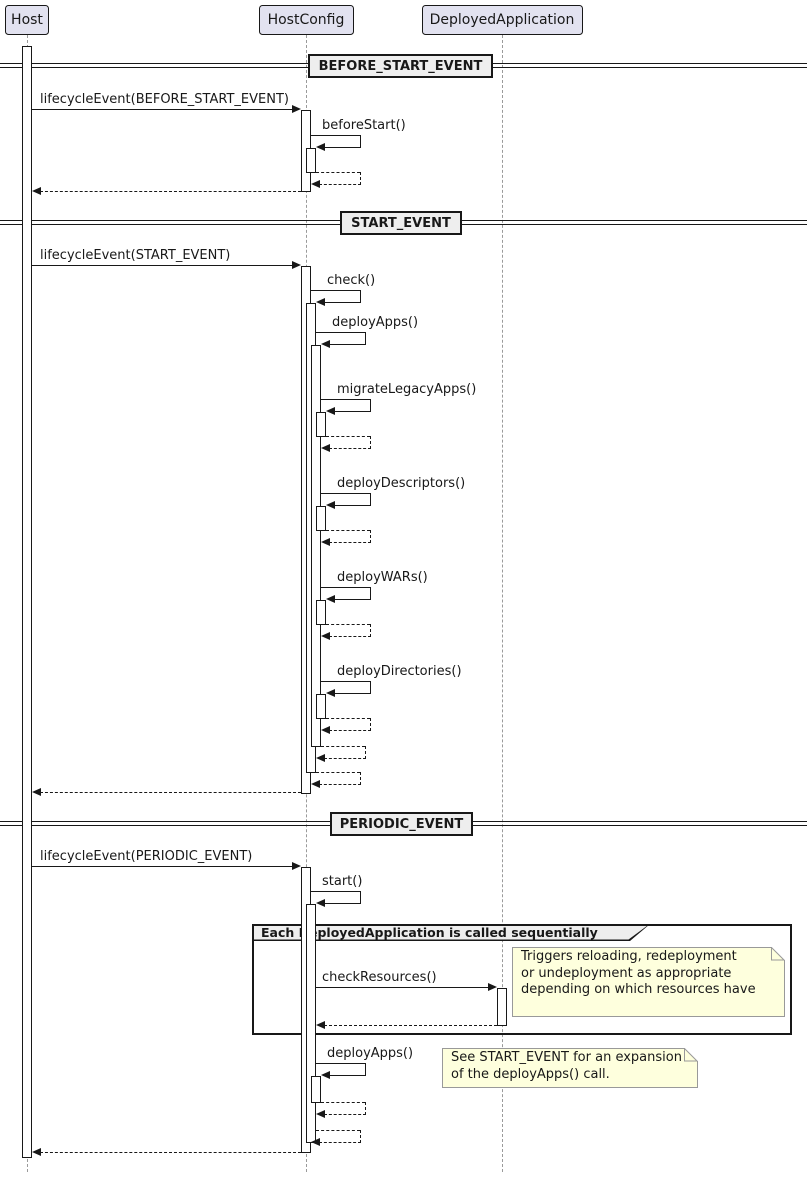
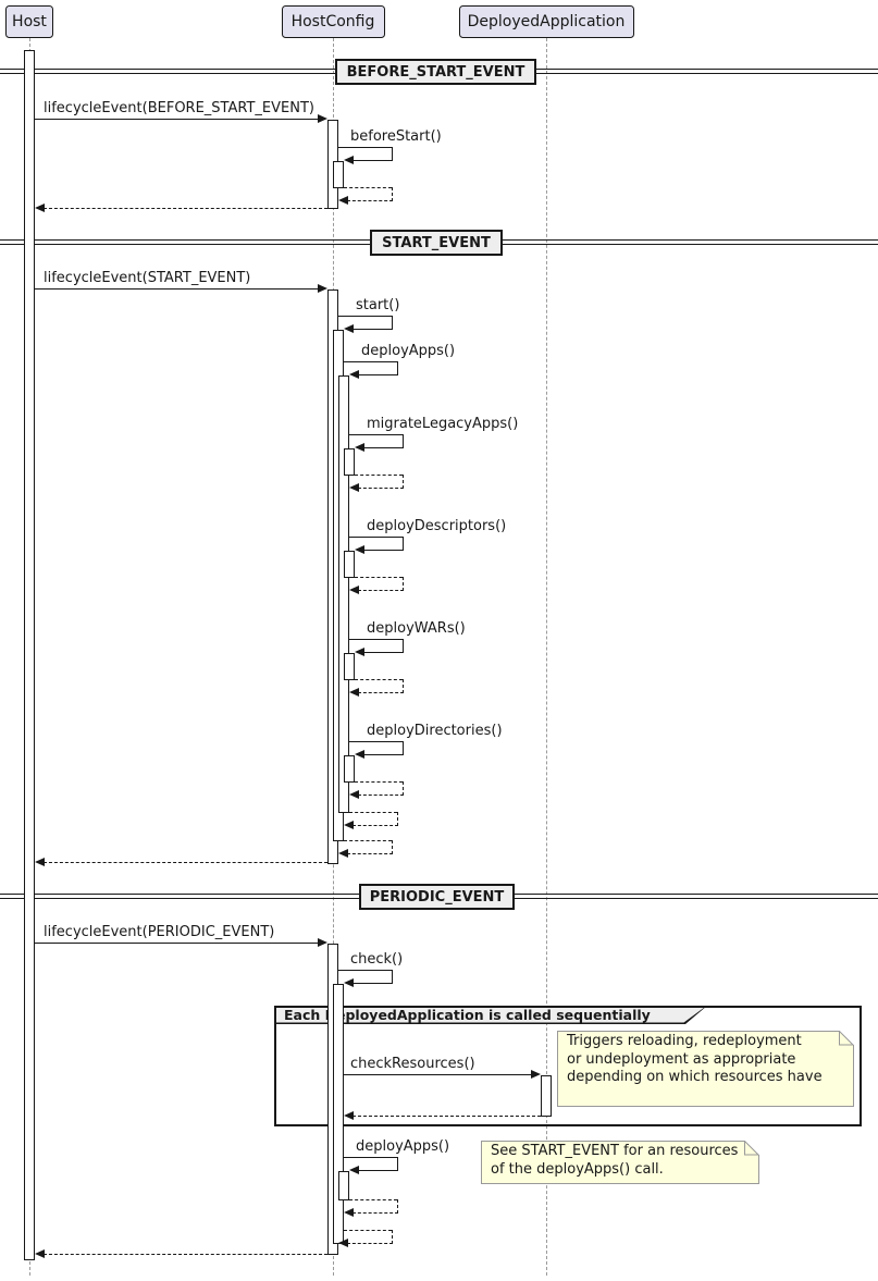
  EachployedApplication is called sequentially
  lifecycleEvent(BEFORE_START_EVENT)
  beforeStart()
  lifecycleEvent(START_EVENT)
- check()
+ start()
  deployApps()
  migrateLegacyApps()
  deployDescriptors()
  deployWARs()
  deployDirectories()
  lifecycleEvent(PERIODIC_EVENT)
- start()
+ check()
  checkResources()
  deployApps()
  BEFORE_START_EVENT
  START_EVENT
  PERIODIC_EVENT
  Host
  HostConfig
  DeployedApplication
  Triggers reloading, redeployment
  or undeployment as appropriate
  depending on which resources have
- See START_EVENT for an expansion
+ See START_EVENT for an resources
  of the deployApps() call.
